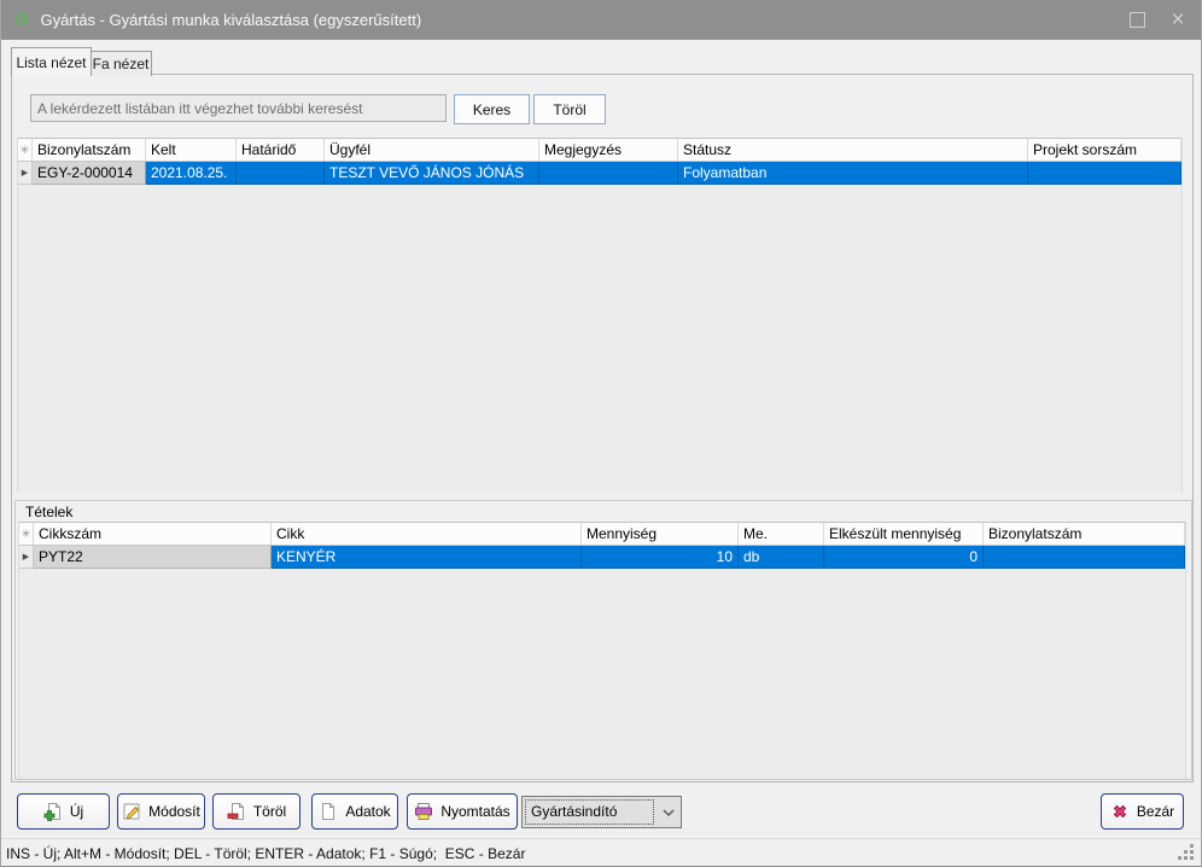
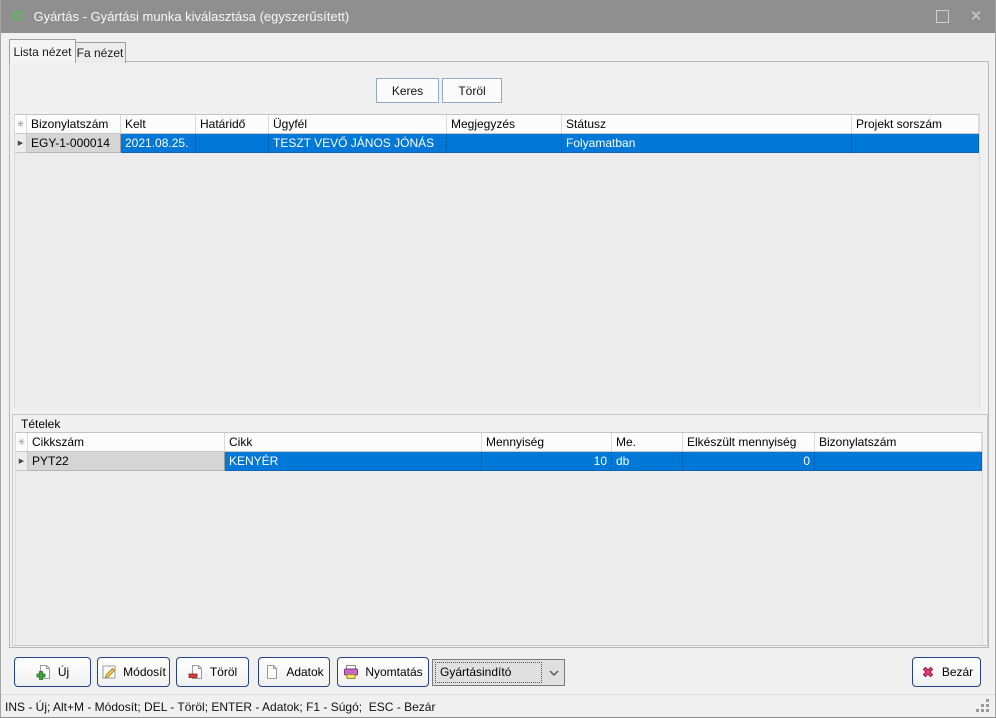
  ⚙
  Gyártás - Gyártási munka kiválasztása (egyszerűsített)
  ×
  Lista nézet
  Fa nézet
- A lekérdezett listában itt végezhet további keresést
  Keres
  Töröl
  ✳
  Bizonylatszám
  Kelt
  Határidő
  Ügyfél
  Megjegyzés
  Státusz
  Projekt sorszám
- EGY-2-000014
+ EGY-1-000014
  2021.08.25.
  TESZT VEVŐ JÁNOS JÓNÁS
  Folyamatban
  Tételek
  ✳
  Cikkszám
  Cikk
  Mennyiség
  Me.
  Elkészült mennyiség
  Bizonylatszám
  PYT22
  KENYÉR
  10
  db
  0
  Új
  Módosít
  Töröl
  Adatok
  Nyomtatás
  Gyártásindító
  Bezár
  INS - Új; Alt+M - Módosít; DEL - Töröl; ENTER - Adatok; F1 - Súgó; ESC - Bezár
